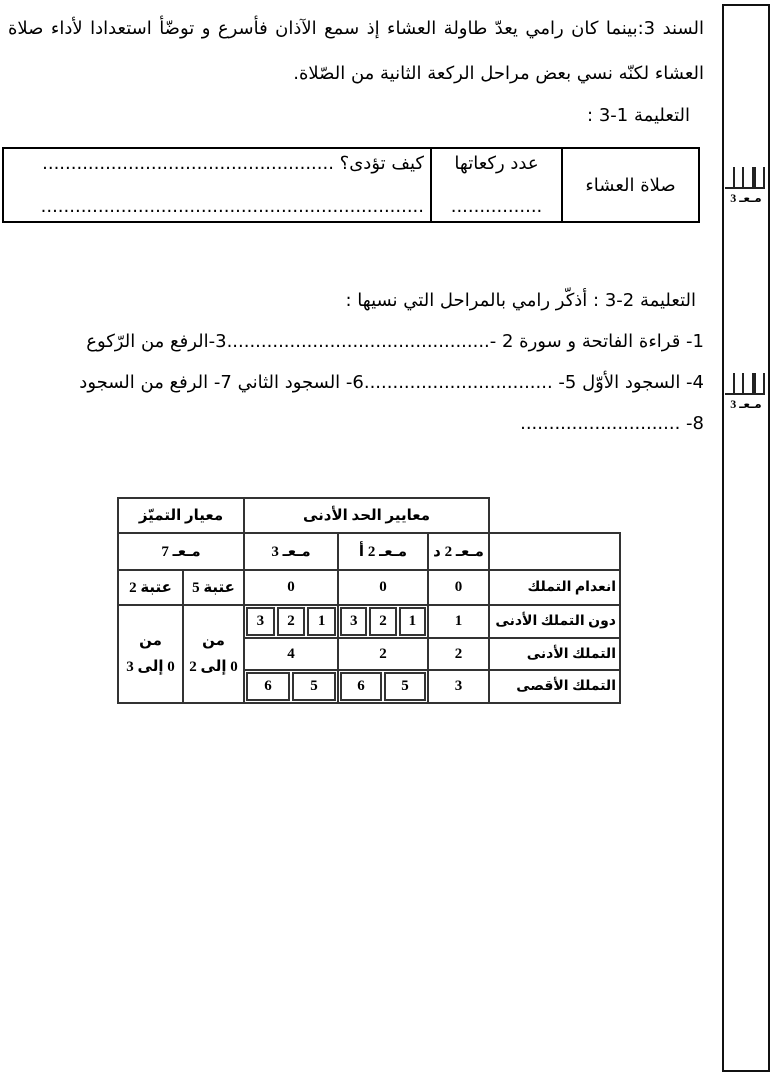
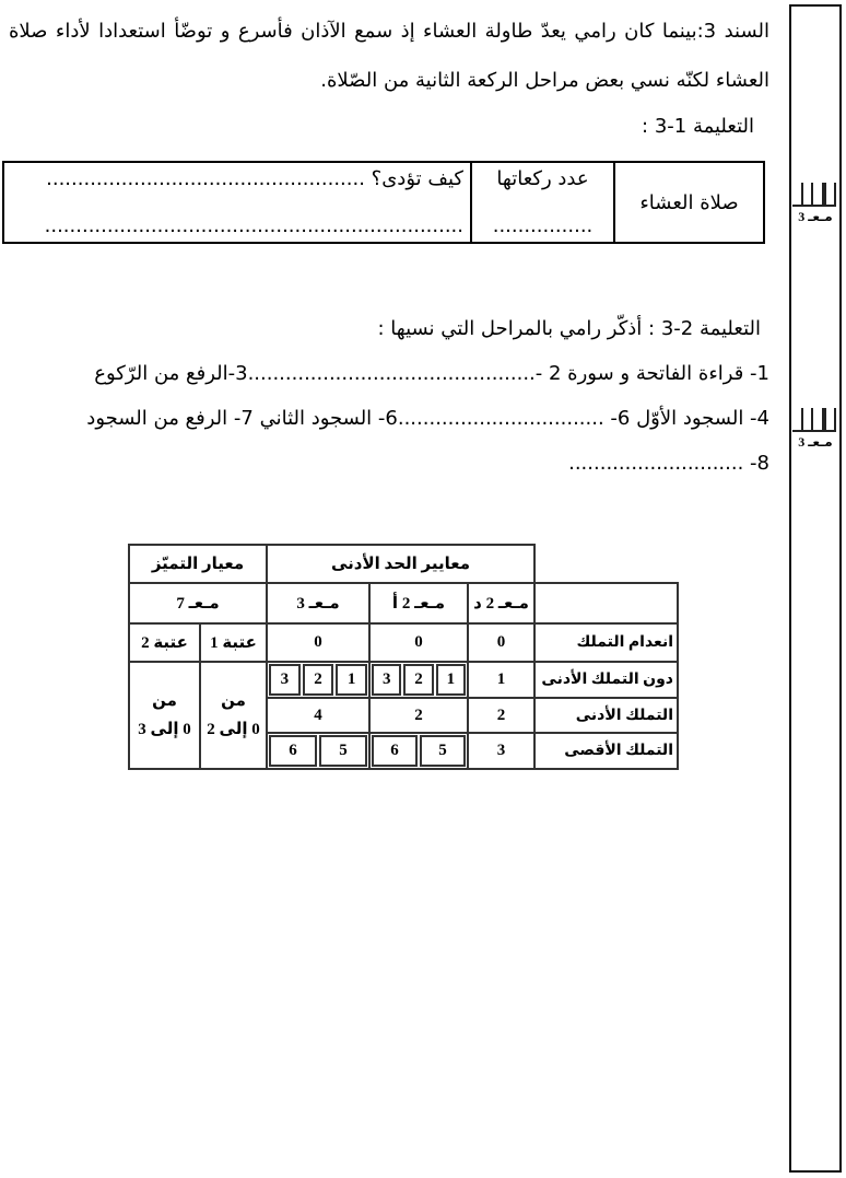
  السند 3:بينما كان رامي يعدّ طاولة العشاء إذ سمع الآذان فأسرع و توضّأ استعدادا لأداء صلاة
  العشاء لكنّه نسي بعض مراحل الركعة الثانية من الصّلاة.
  التعليمة 1-3 :
  صلاة العشاء	عدد ركعاتها ................	كيف تؤدى؟ ................................................... ...................................................................
  التعليمة 2-3 : أذكّر رامي بالمراحل التي نسيها :
  1- قراءة الفاتحة و سورة 2 -..............................................3-الرفع من الرّكوع
- 4- السجود الأوّل 5- .................................6- السجود الثاني 7- الرفع من السجود
+ 4- السجود الأوّل 6- .................................6- السجود الثاني 7- الرفع من السجود
  8- ............................
  	معايير الحد الأدنى	معيار التميّز
  	مـعـ 2 د	مـعـ 2 أ	مـعـ 3	مـعـ 7
- انعدام التملك	0	0	0	عتبة 5	عتبة 2
+ انعدام التملك	0	0	0	عتبة 1	عتبة 2
  دون التملك الأدنى	1	1 2 3	1 2 3	من 0 إلى 2	من 0 إلى 3
  التملك الأدنى	2	2	4
  التملك الأقصى	3	5 6	5 6
  مـعـ 3
  مـعـ 3
